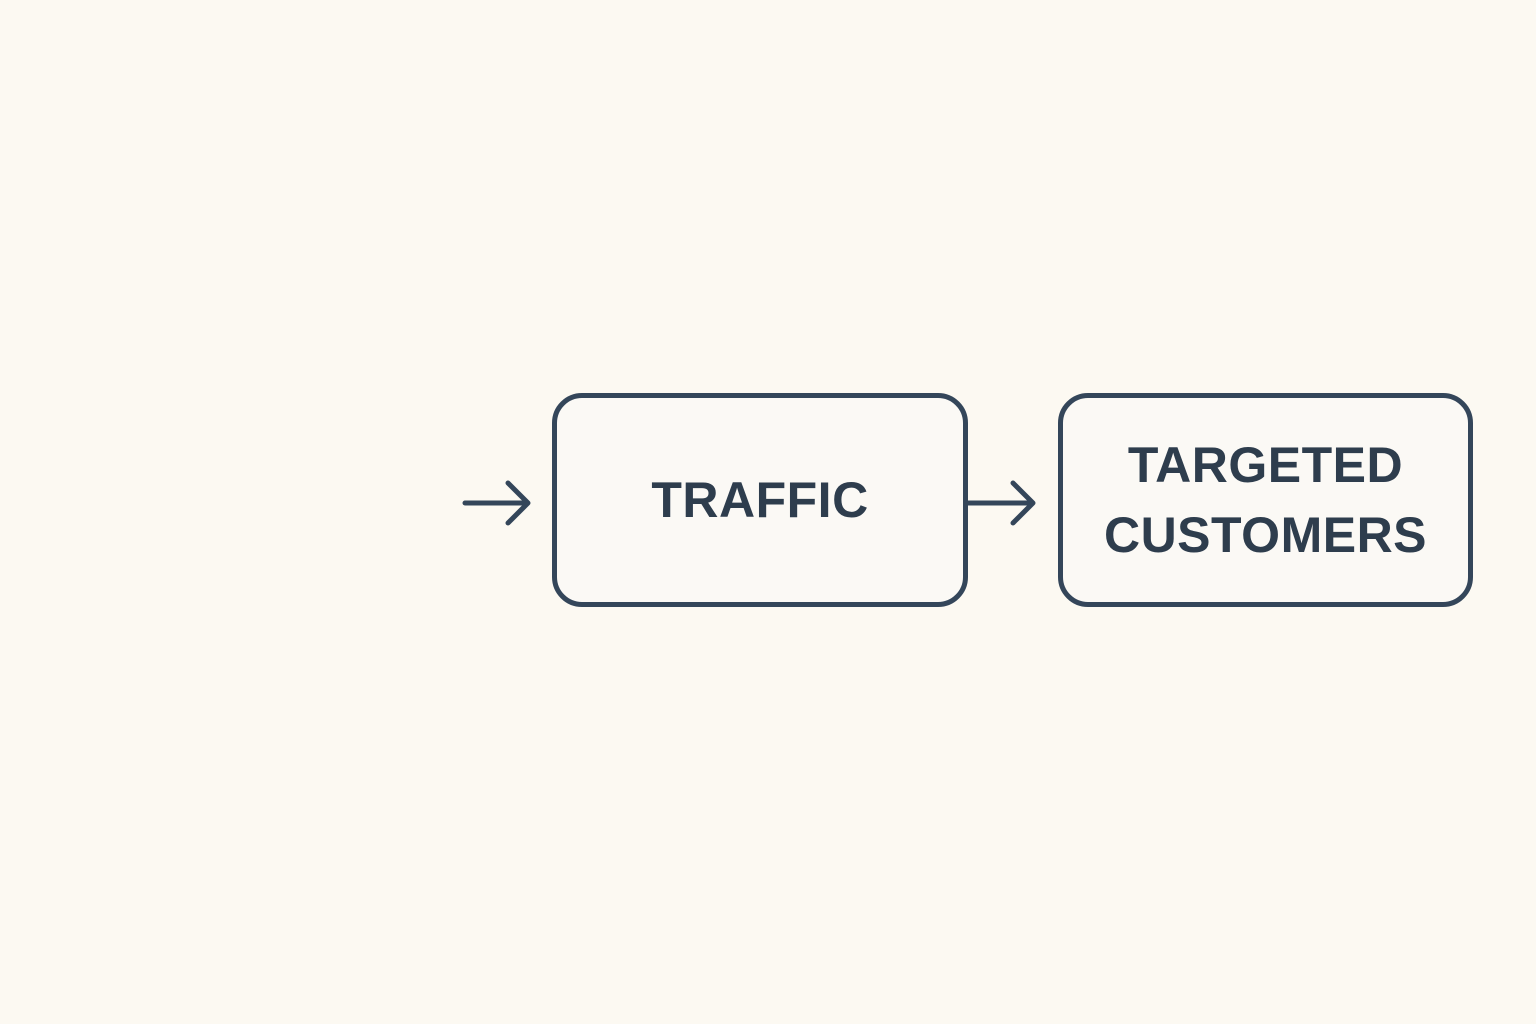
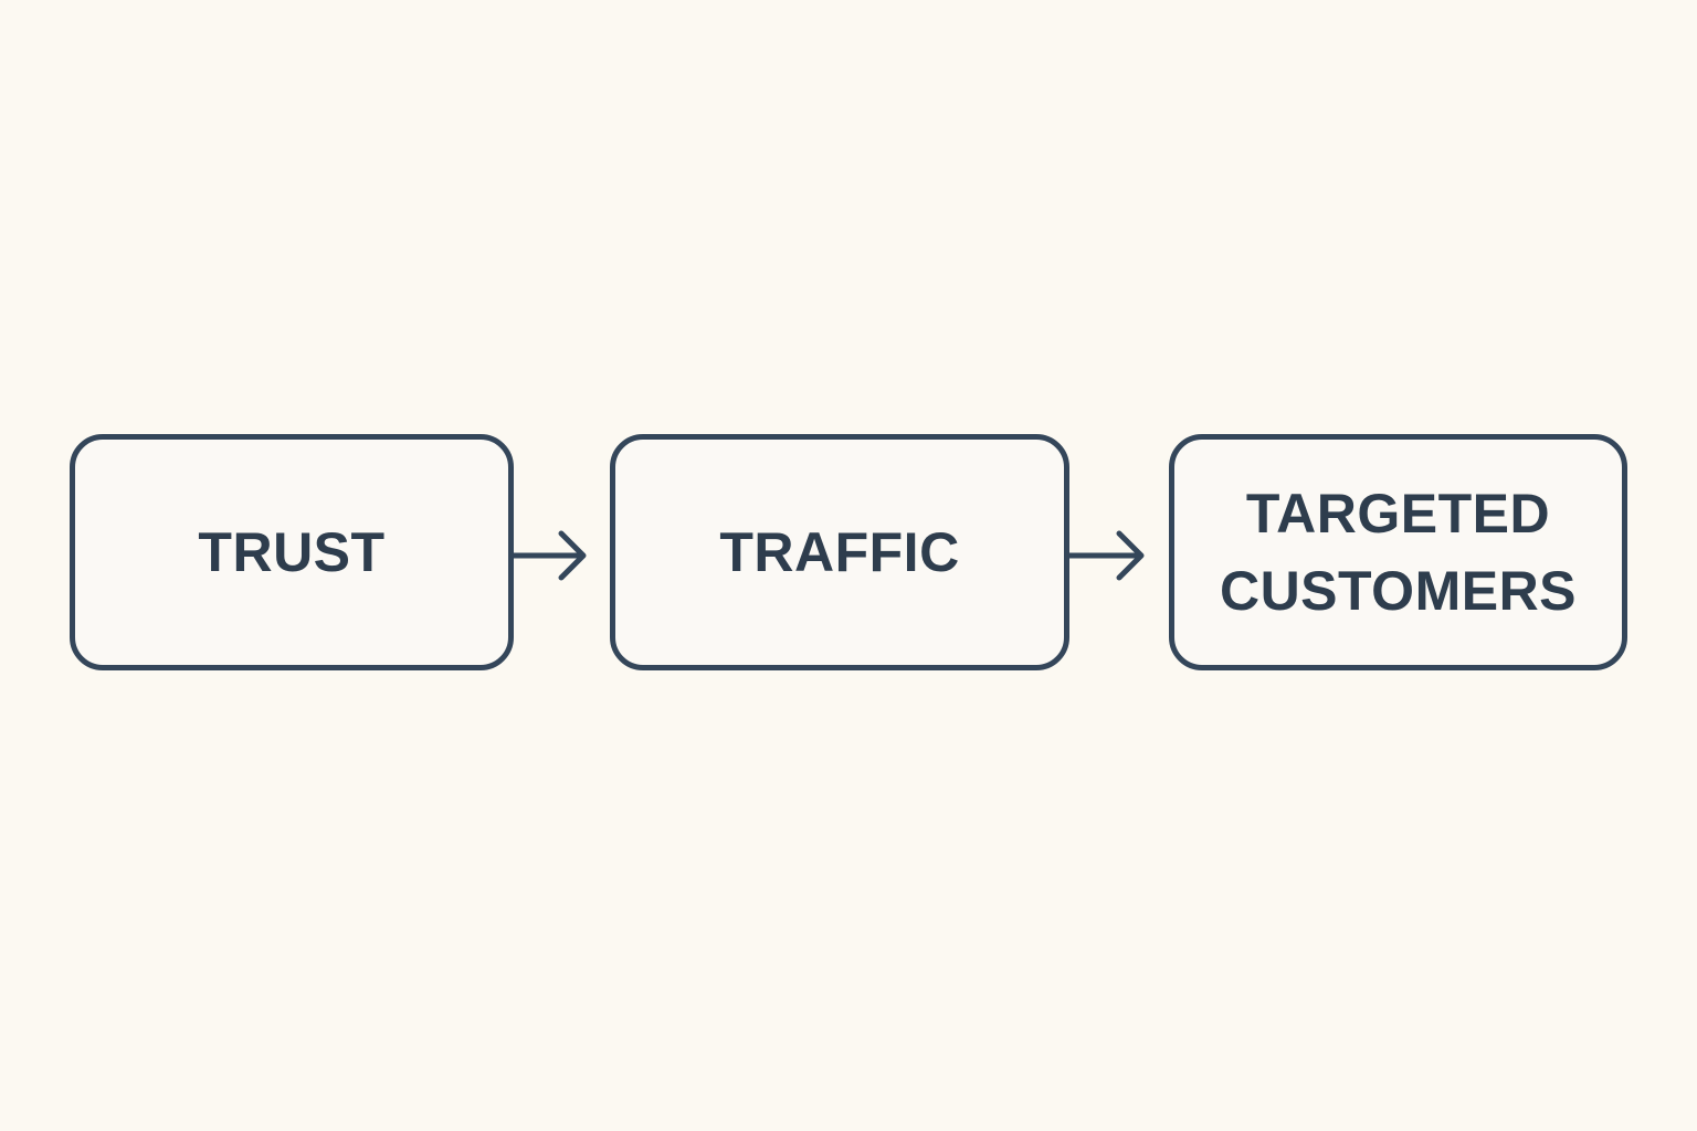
+ TRUST
  TRAFFIC
  TARGETED
  CUSTOMERS
